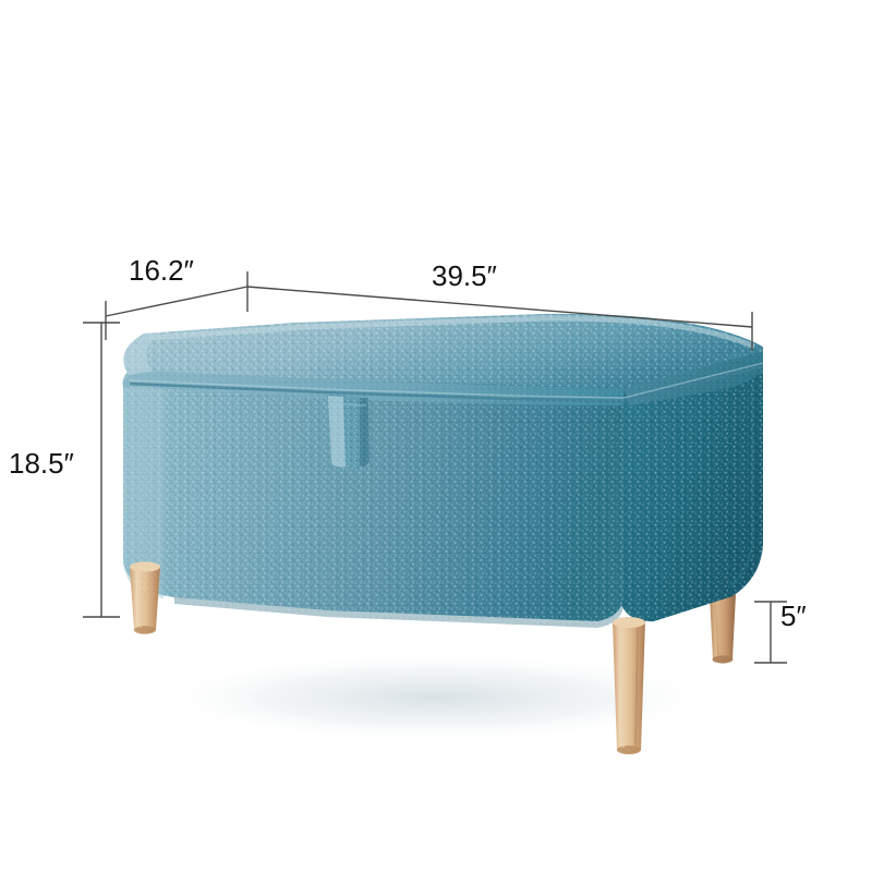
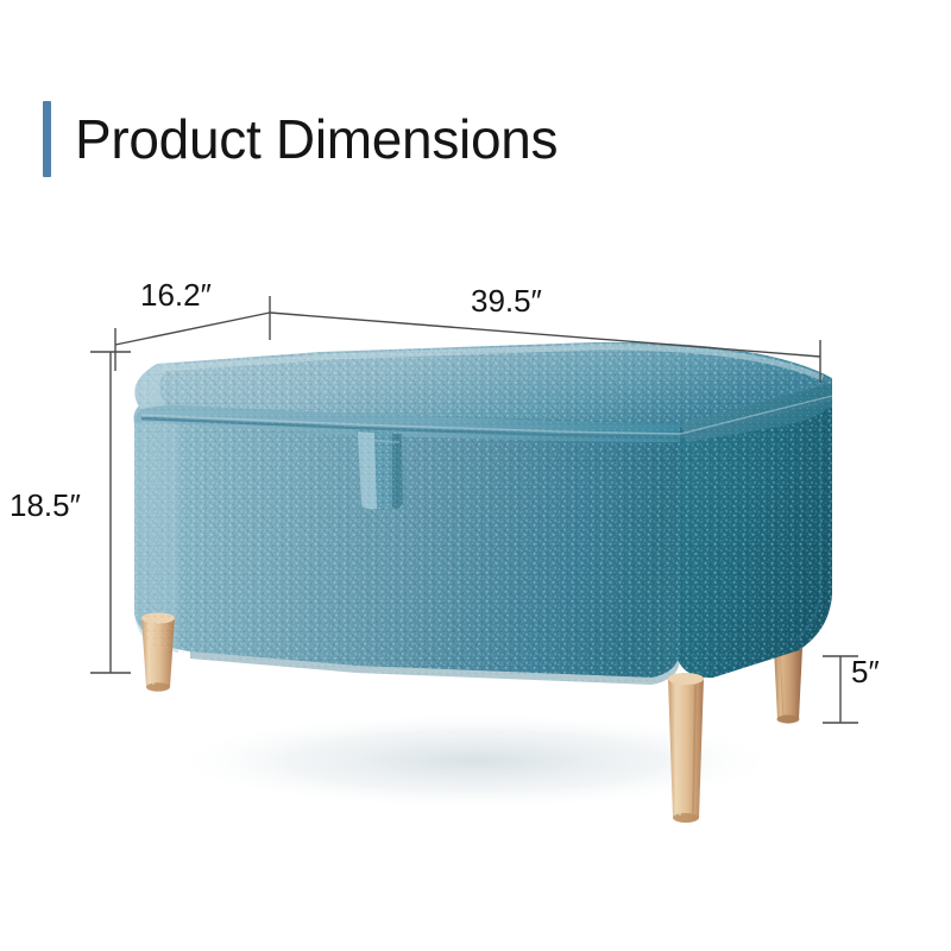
+ Product Dimensions
  16.2″
  39.5″
  18.5″
  5″
